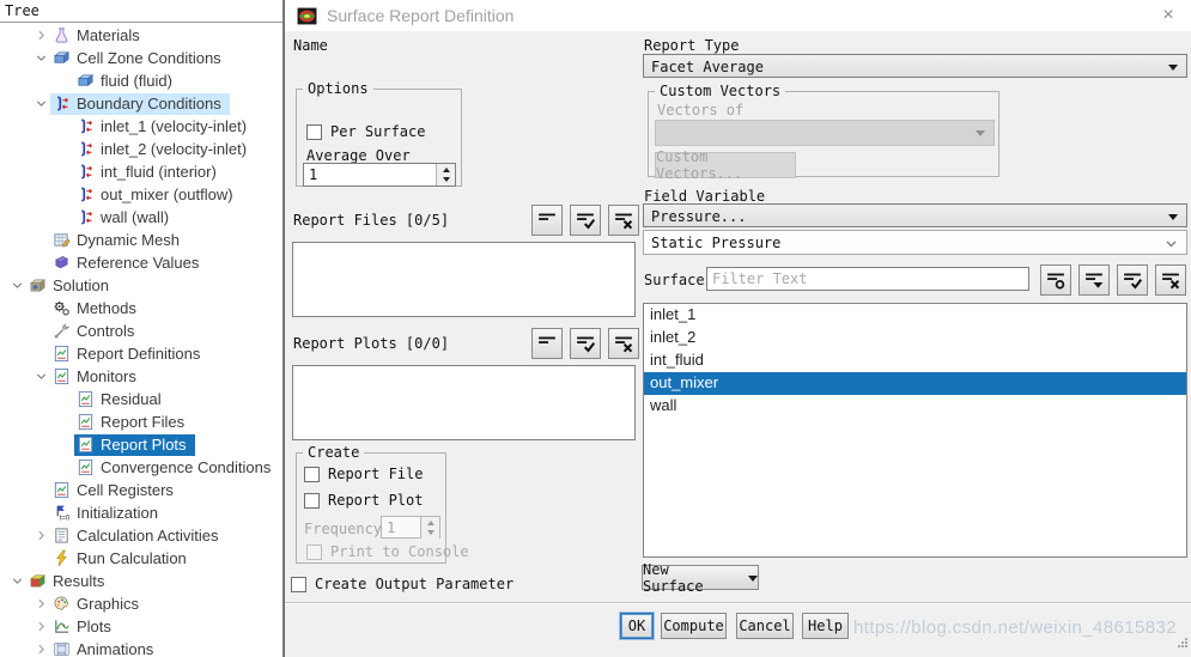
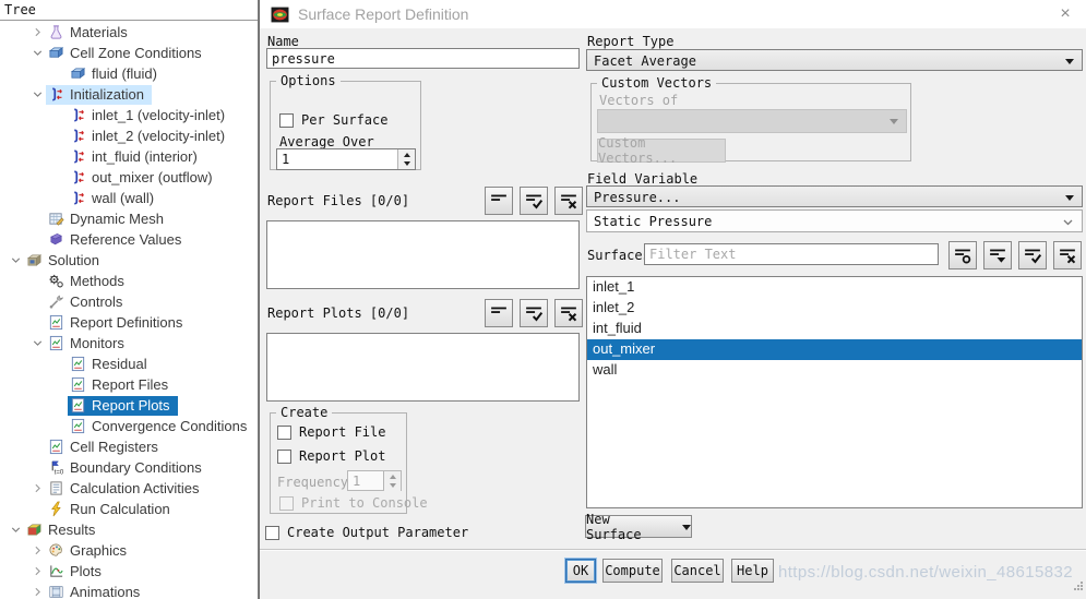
  Tree
  Materials
  Cell Zone Conditions
  fluid (fluid)
- Boundary Conditions
+ Initialization
  inlet_1 (velocity-inlet)
  inlet_2 (velocity-inlet)
  int_fluid (interior)
  out_mixer (outflow)
  wall (wall)
  Dynamic Mesh
  Reference Values
  Solution
  Methods
  Controls
  Report Definitions
  Monitors
  Residual
  Report Files
  Report Plots
  Convergence Conditions
  Cell Registers
- Initialization
+ Boundary Conditions
  Calculation Activities
  Run Calculation
  Results
  Graphics
  Plots
  Animations
  Surface Report Definition
  ×
  Name
+ pressure
  Options
  Per Surface
  Average Over
  1
- Report Files [0/5]
+ Report Files [0/0]
  Report Plots [0/0]
  Create
  Report File
  Report Plot
  Frequency
  1
  Print to Console
  Create Output Parameter
  Report Type
  Facet Average
  Custom Vectors
  Vectors of
  Custom Vectors...
  Field Variable
  Pressure...
  Static Pressure
  Surface
  Filter Text
  inlet_1
  inlet_2
  int_fluid
  out_mixer
  wall
  New Surface
  OK
  Compute
  Cancel
  Help
  https://blog.csdn.net/weixin_48615832
